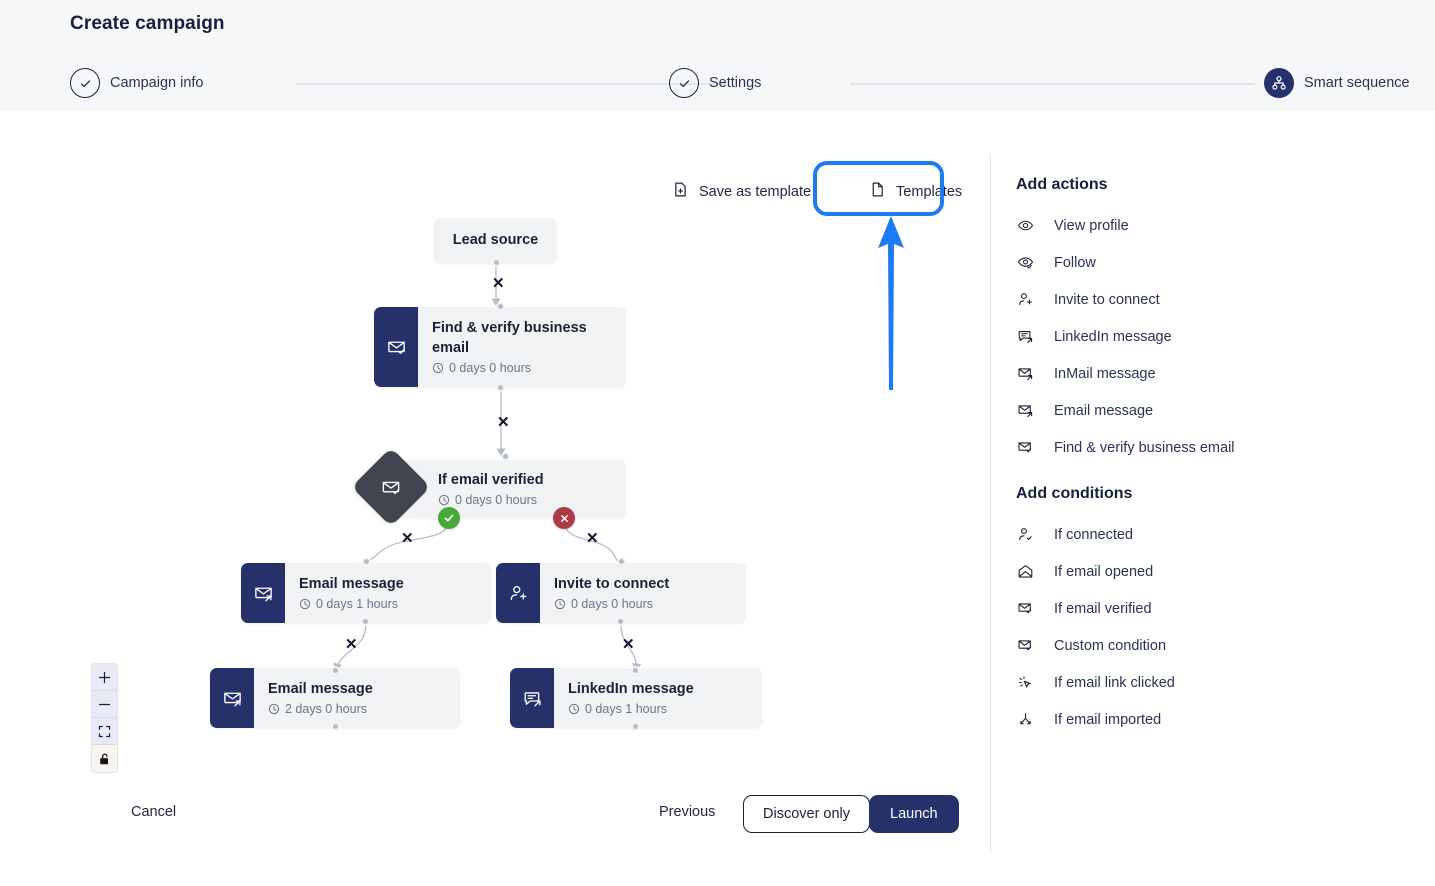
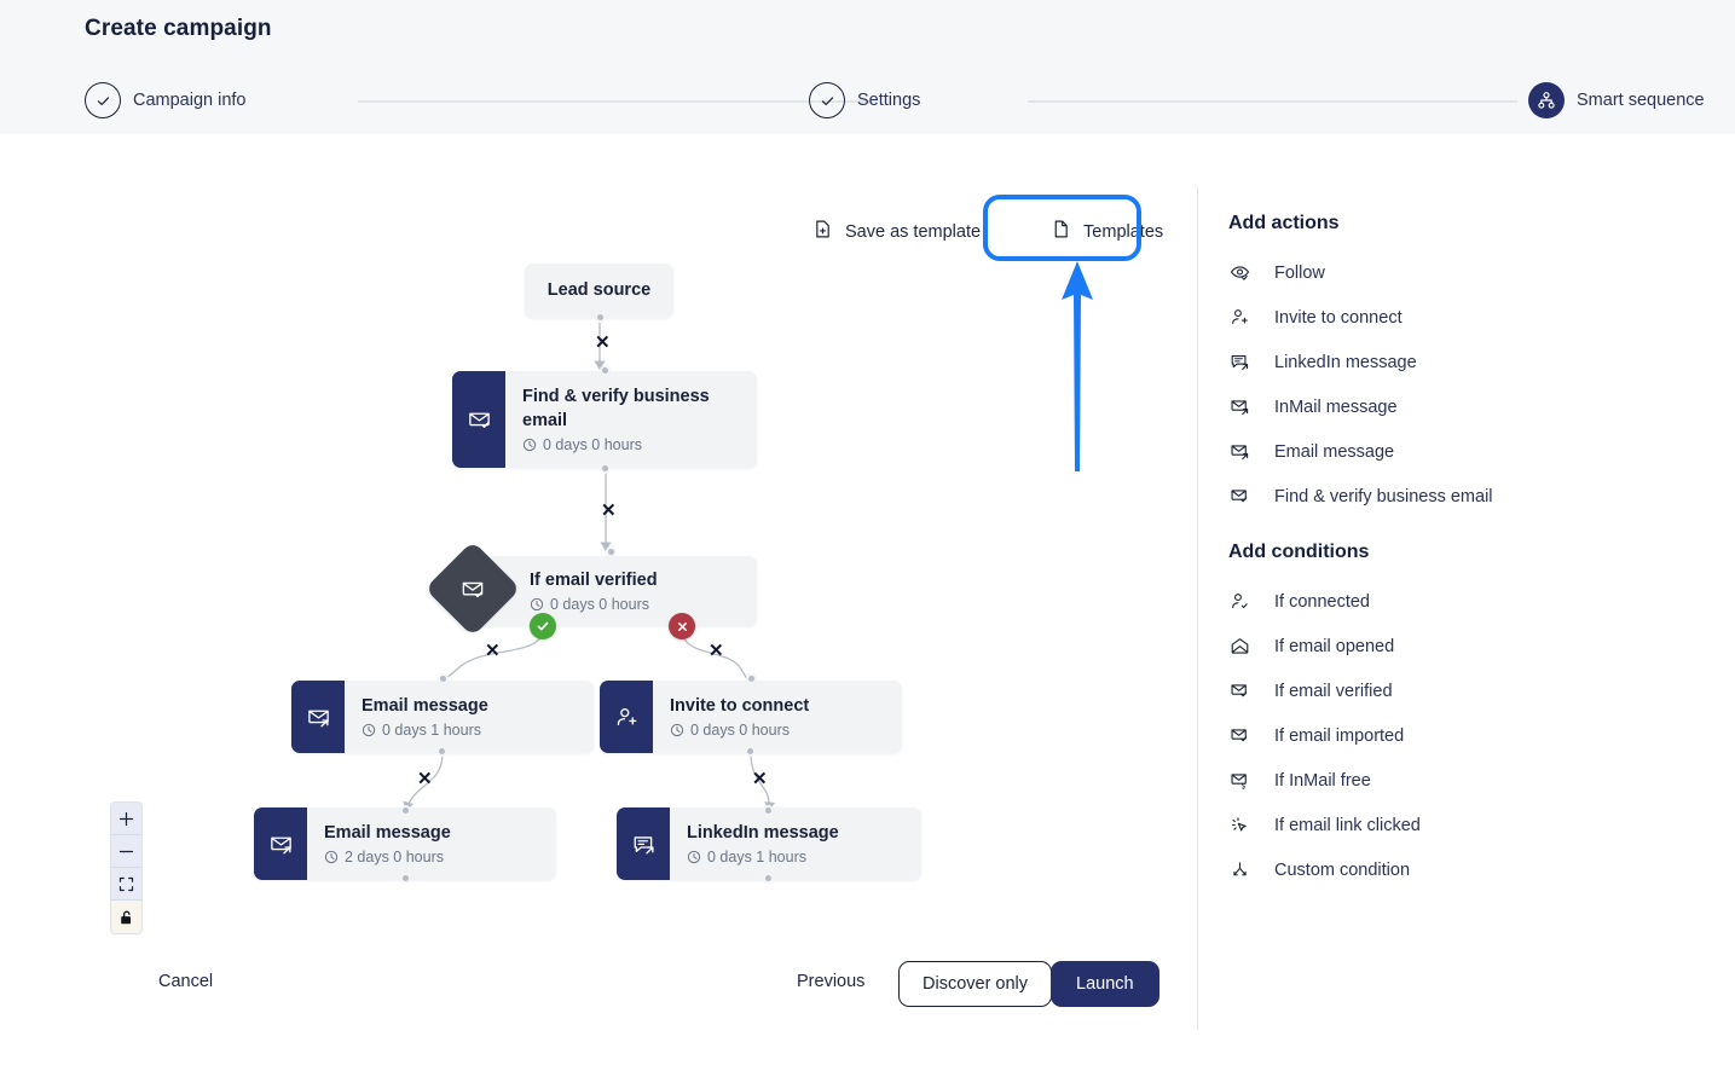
  Create campaign
  Campaign info
  Settings
  Smart sequence
  Save as template
  Templates
  Lead source
  ✕
  Find & verify business email
  0 days 0 hours
  ✕
  If email verified
  0 days 0 hours
  ✕
  ✕
  Email message
  0 days 1 hours
  ✕
  Invite to connect
  0 days 0 hours
  ✕
  Email message
  2 days 0 hours
  LinkedIn message
  0 days 1 hours
  Add actions
- View profile
  Follow
  Invite to connect
  LinkedIn message
  InMail message
  Email message
  Find & verify business email
  Add conditions
  If connected
  If email opened
  If email verified
- Custom condition
+ If email imported
+ If InMail free
  If email link clicked
- If email imported
+ Custom condition
  Cancel
  Previous
  Discover only
  Launch
